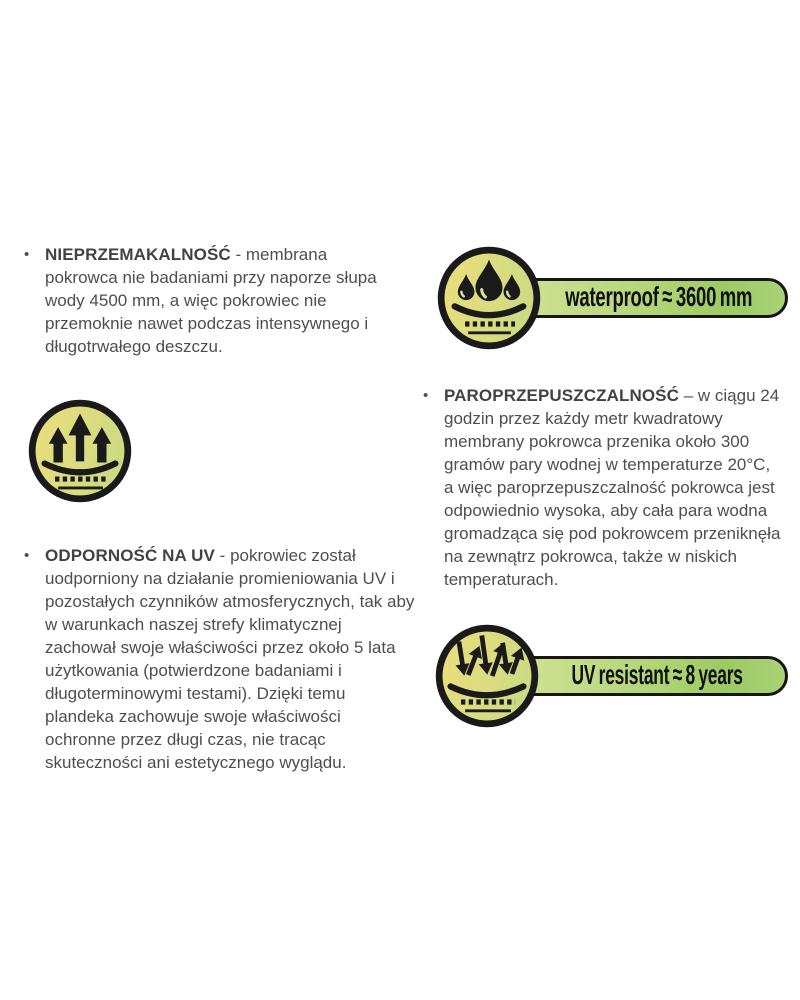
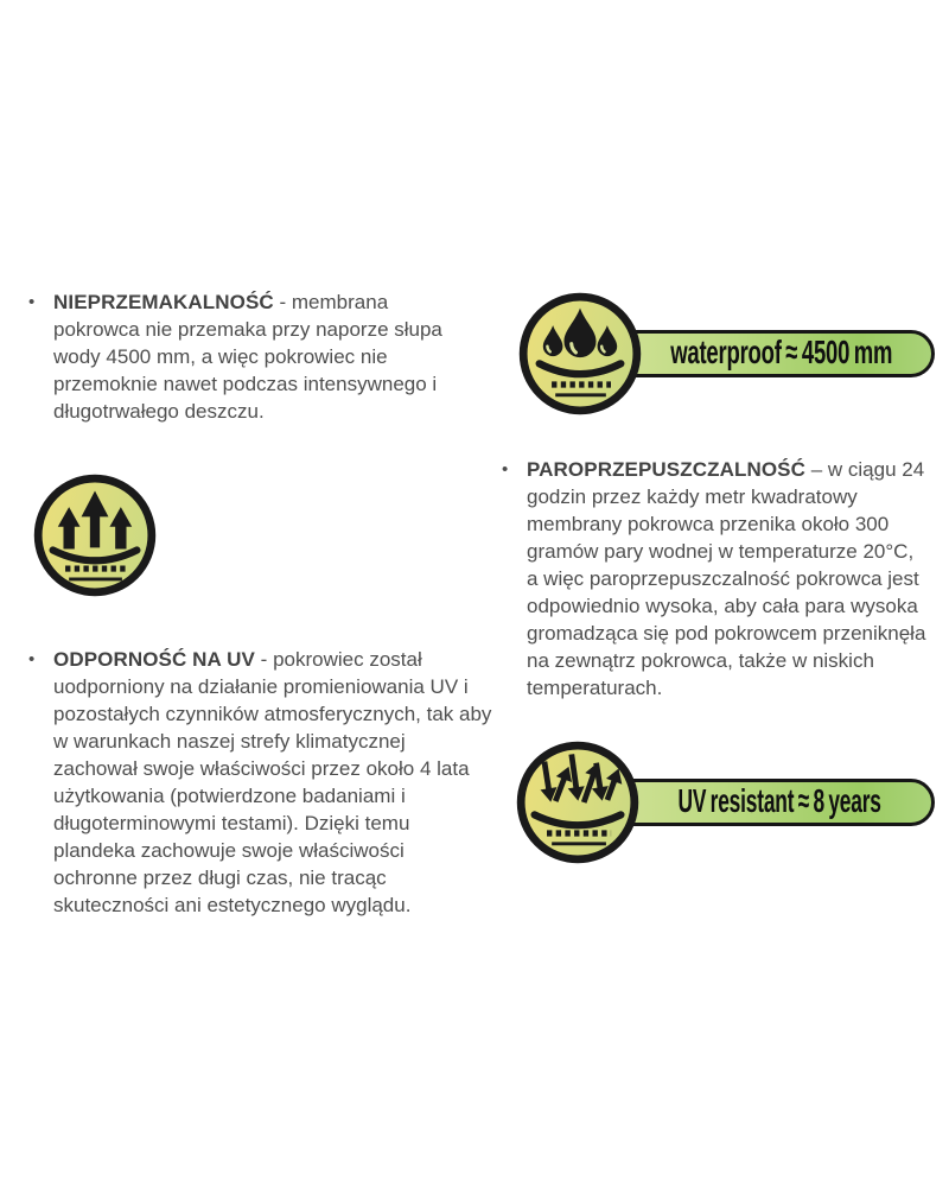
  •
- NIEPRZEMAKALNOŚĆ - membrana pokrowca nie badaniami przy naporze słupa wody 4500 mm, a więc pokrowiec nie przemoknie nawet podczas intensywnego i długotrwałego deszczu.
+ NIEPRZEMAKALNOŚĆ - membrana pokrowca nie przemaka przy naporze słupa wody 4500 mm, a więc pokrowiec nie przemoknie nawet podczas intensywnego i długotrwałego deszczu.
- waterproof ≈ 3600 mm
+ waterproof ≈ 4500 mm
  •
- PAROPRZEPUSZCZALNOŚĆ – w ciągu 24 godzin przez każdy metr kwadratowy membrany pokrowca przenika około 300 gramów pary wodnej w temperaturze 20°C, a więc paroprzepuszczalność pokrowca jest odpowiednio wysoka, aby cała para wodna gromadząca się pod pokrowcem przeniknęła na zewnątrz pokrowca, także w niskich temperaturach.
+ PAROPRZEPUSZCZALNOŚĆ – w ciągu 24 godzin przez każdy metr kwadratowy membrany pokrowca przenika około 300 gramów pary wodnej w temperaturze 20°C, a więc paroprzepuszczalność pokrowca jest odpowiednio wysoka, aby cała para wysoka gromadząca się pod pokrowcem przeniknęła na zewnątrz pokrowca, także w niskich temperaturach.
  •
- ODPORNOŚĆ NA UV - pokrowiec został uodporniony na działanie promieniowania UV i pozostałych czynników atmosferycznych, tak aby w warunkach naszej strefy klimatycznej zachował swoje właściwości przez około 5 lata użytkowania (potwierdzone badaniami i długoterminowymi testami). Dzięki temu plandeka zachowuje swoje właściwości ochronne przez długi czas, nie tracąc skuteczności ani estetycznego wyglądu.
+ ODPORNOŚĆ NA UV - pokrowiec został uodporniony na działanie promieniowania UV i pozostałych czynników atmosferycznych, tak aby w warunkach naszej strefy klimatycznej zachował swoje właściwości przez około 4 lata użytkowania (potwierdzone badaniami i długoterminowymi testami). Dzięki temu plandeka zachowuje swoje właściwości ochronne przez długi czas, nie tracąc skuteczności ani estetycznego wyglądu.
  UV resistant ≈ 8 years
